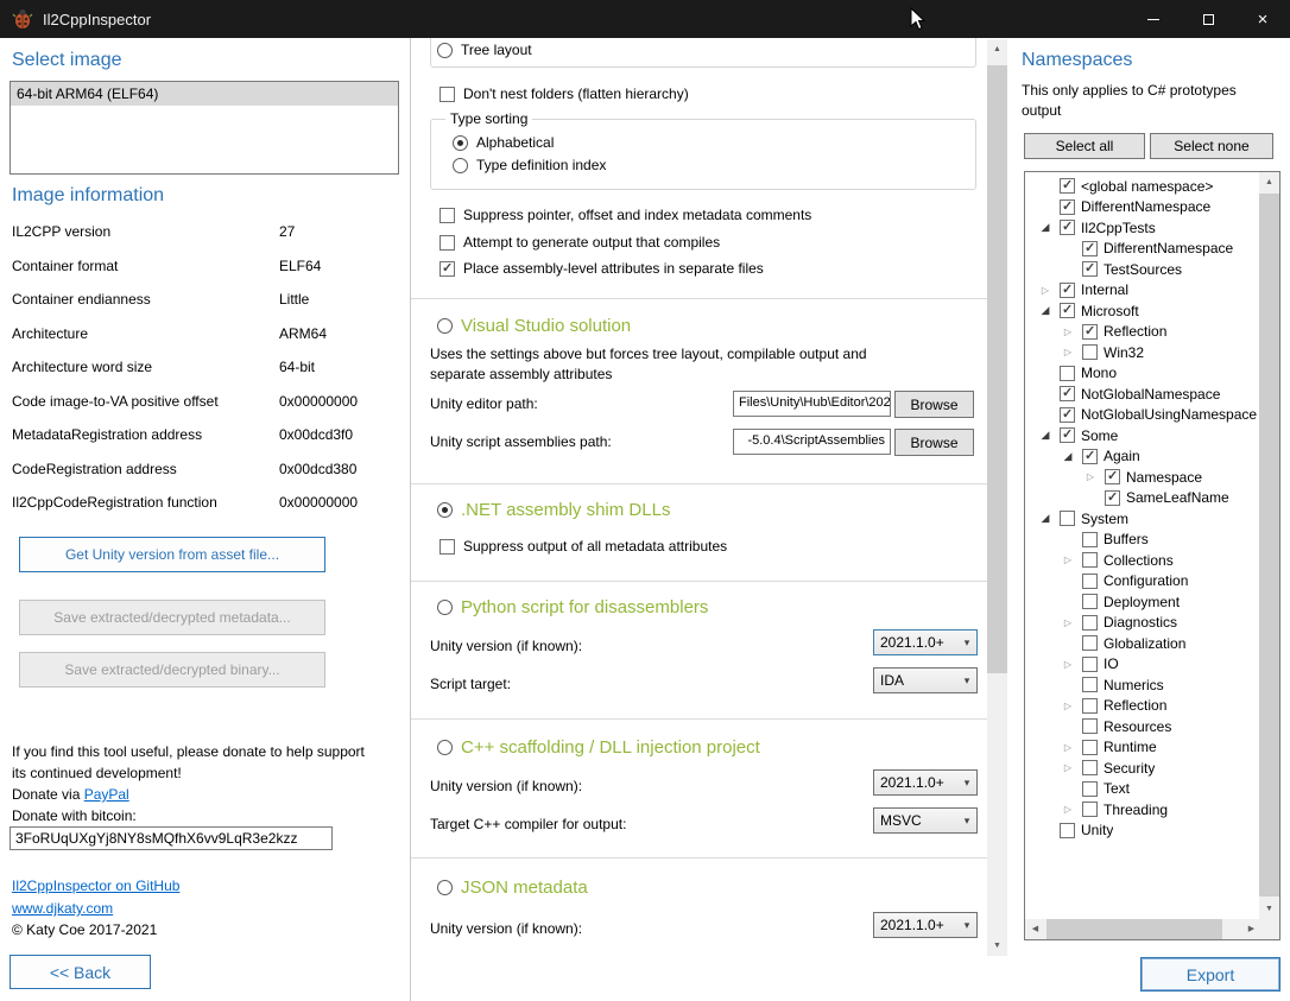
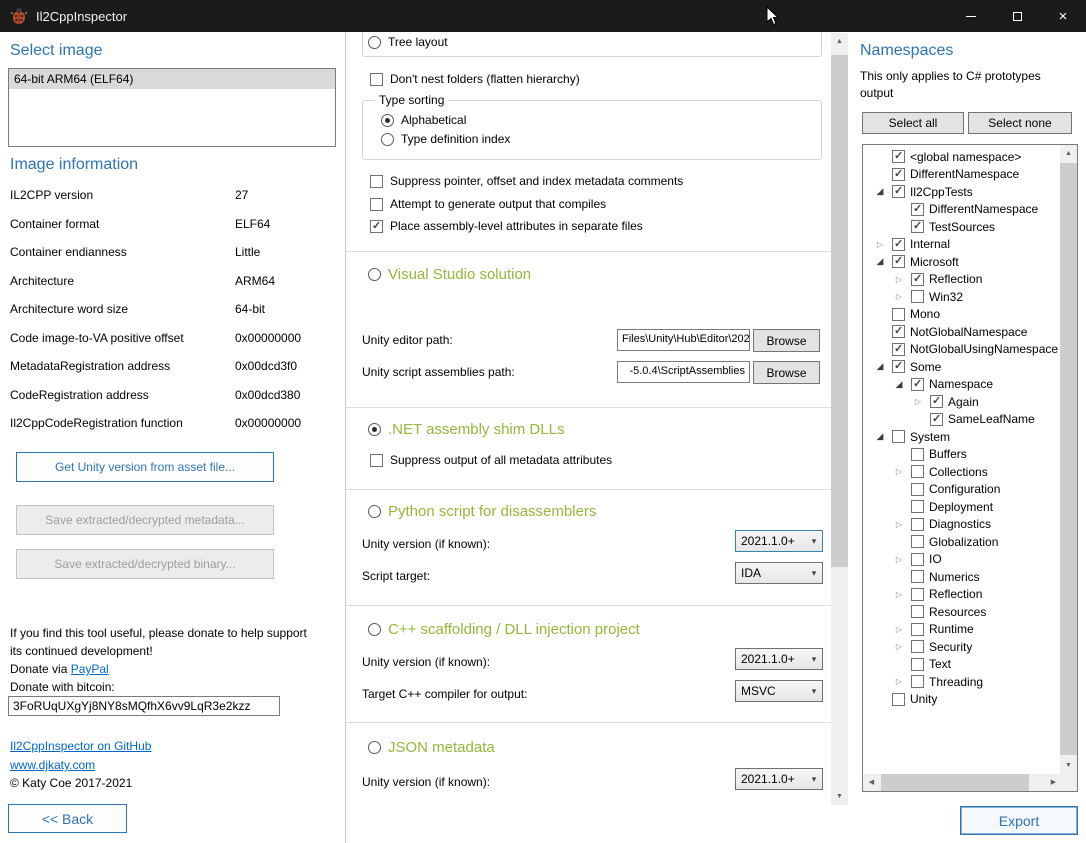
  Il2CppInspector
  ×
  Select image
  64-bit ARM64 (ELF64)
  Image information
  IL2CPP version
  27
  Container format
  ELF64
  Container endianness
  Little
  Architecture
  ARM64
  Architecture word size
  64-bit
  Code image-to-VA positive offset
  0x00000000
  MetadataRegistration address
  0x00dcd3f0
  CodeRegistration address
  0x00dcd380
  Il2CppCodeRegistration function
  0x00000000
  Get Unity version from asset file...
  Save extracted/decrypted metadata...
  Save extracted/decrypted binary...
  If you find this tool useful, please donate to help support its continued development!
  Donate via PayPal
  Donate with bitcoin:
  3FoRUqUXgYj8NY8sMQfhX6vv9LqR3e2kzz
  Il2CppInspector on GitHub
  www.djkaty.com
  © Katy Coe 2017-2021
  << Back
  Tree layout
  Don't nest folders (flatten hierarchy)
  Type sorting
  Alphabetical
  Type definition index
  Suppress pointer, offset and index metadata comments
  Attempt to generate output that compiles
  Place assembly-level attributes in separate files
  Visual Studio solution
- Uses the settings above but forces tree layout, compilable output and separate assembly attributes
  Unity editor path:
  Files\Unity\Hub\Editor\202
  Browse
  Unity script assemblies path:
  -5.0.4\ScriptAssemblies
  Browse
  .NET assembly shim DLLs
  Suppress output of all metadata attributes
  Python script for disassemblers
  Unity version (if known):
  2021.1.0+
  ▾
  Script target:
  IDA
  ▾
  C++ scaffolding / DLL injection project
  Unity version (if known):
  2021.1.0+
  ▾
  Target C++ compiler for output:
  MSVC
  ▾
  JSON metadata
  Unity version (if known):
  2021.1.0+
  ▾
  Namespaces
  This only applies to C# prototypes output
  Select all
  Select none
  <global namespace>
  DifferentNamespace
  ◢
  Il2CppTests
  DifferentNamespace
  TestSources
  ▷
  Internal
  ◢
  Microsoft
  ▷
  Reflection
  ▷
  Win32
  Mono
  NotGlobalNamespace
  NotGlobalUsingNamespace
  ◢
  Some
  ◢
- Again
+ Namespace
  ▷
- Namespace
+ Again
  SameLeafName
  ◢
  System
  Buffers
  ▷
  Collections
  Configuration
  Deployment
  ▷
  Diagnostics
  Globalization
  ▷
  IO
  Numerics
  ▷
  Reflection
  Resources
  ▷
  Runtime
  ▷
  Security
  Text
  ▷
  Threading
  Unity
  Export
